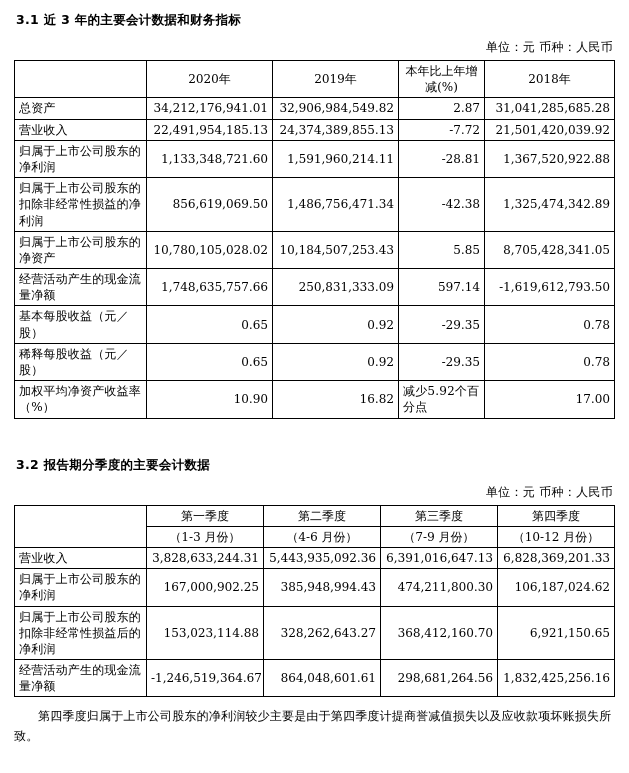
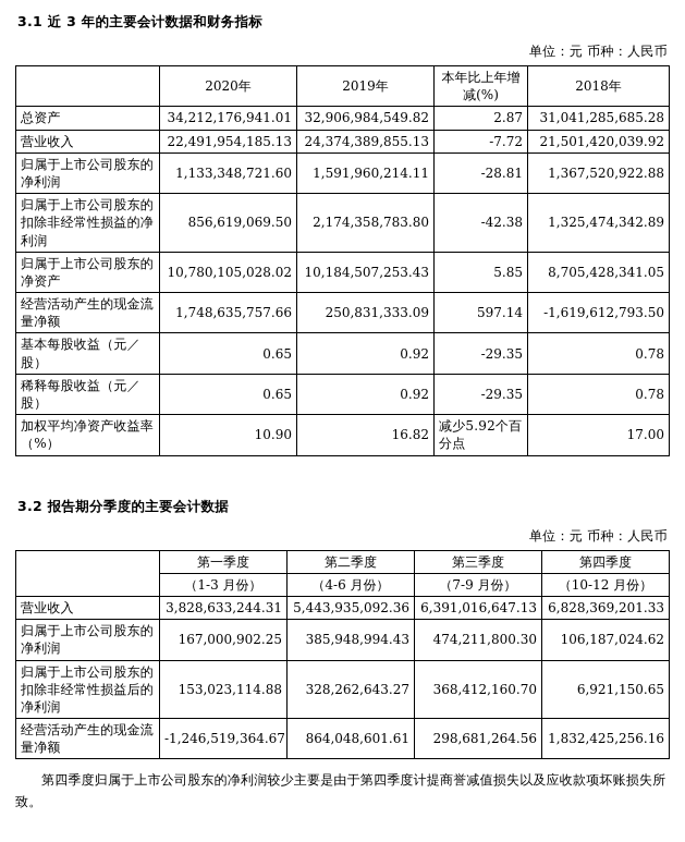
  3.1 近 3 年的主要会计数据和财务指标
  单位：元 币种：人民币
  	2020年	2019年	本年比上年增减(%)	2018年
  总资产	34,212,176,941.01	32,906,984,549.82	2.87	31,041,285,685.28
  营业收入	22,491,954,185.13	24,374,389,855.13	-7.72	21,501,420,039.92
  归属于上市公司股东的净利润	1,133,348,721.60	1,591,960,214.11	-28.81	1,367,520,922.88
- 归属于上市公司股东的扣除非经常性损益的净利润	856,619,069.50	1,486,756,471.34	-42.38	1,325,474,342.89
+ 归属于上市公司股东的扣除非经常性损益的净利润	856,619,069.50	2,174,358,783.80	-42.38	1,325,474,342.89
  归属于上市公司股东的净资产	10,780,105,028.02	10,184,507,253.43	5.85	8,705,428,341.05
  经营活动产生的现金流量净额	1,748,635,757.66	250,831,333.09	597.14	-1,619,612,793.50
  基本每股收益（元／股）	0.65	0.92	-29.35	0.78
  稀释每股收益（元／股）	0.65	0.92	-29.35	0.78
  加权平均净资产收益率（%）	10.90	16.82	减少5.92个百分点	17.00
  3.2 报告期分季度的主要会计数据
  单位：元 币种：人民币
  	第一季度	第二季度	第三季度	第四季度
  （1-3 月份）	（4-6 月份）	（7-9 月份）	（10-12 月份）
  营业收入	3,828,633,244.31	5,443,935,092.36	6,391,016,647.13	6,828,369,201.33
  归属于上市公司股东的净利润	167,000,902.25	385,948,994.43	474,211,800.30	106,187,024.62
  归属于上市公司股东的扣除非经常性损益后的净利润	153,023,114.88	328,262,643.27	368,412,160.70	6,921,150.65
  经营活动产生的现金流量净额	-1,246,519,364.67	864,048,601.61	298,681,264.56	1,832,425,256.16
  第四季度归属于上市公司股东的净利润较少主要是由于第四季度计提商誉减值损失以及应收款项坏账损失所致。
